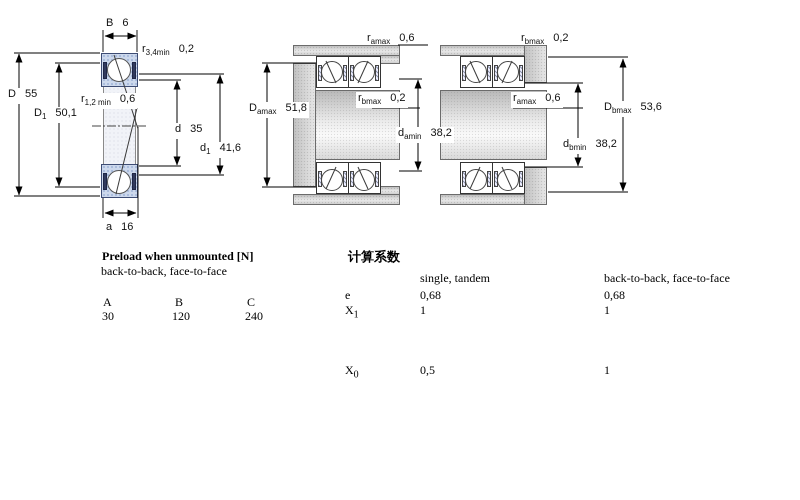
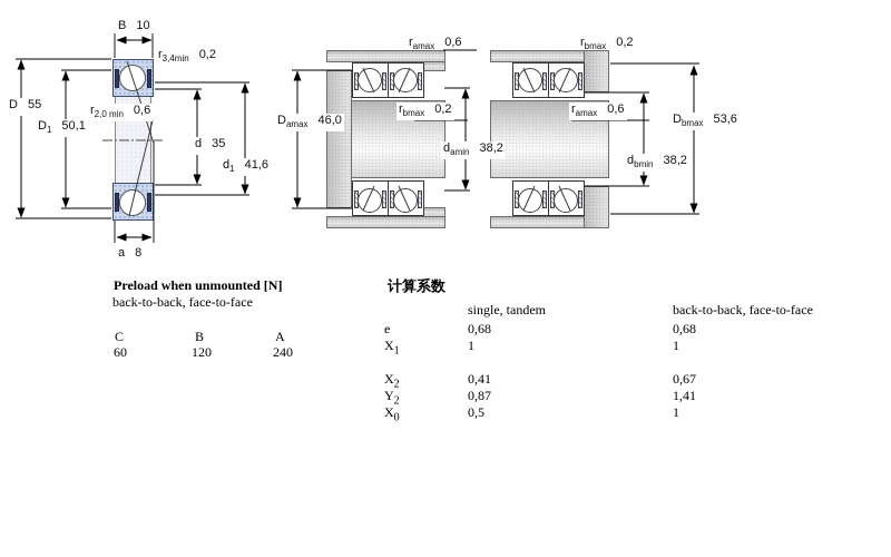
- B 6
+ B 10
  r3,4min 0,2
  D 55
  D1 50,1
- r1,2 min 0,6
+ r2,0 min 0,6
  d 35
  d1 41,6
- a 16
+ a 8
  ramax 0,6
- Damax 51,8
+ Damax 46,0
  rbmax 0,2
  damin 38,2
  rbmax 0,2
  ramax 0,6
  Dbmax 53,6
  dbmin 38,2
  Preload when unmounted [N]
  back-to-back, face-to-face
- A
+ C
  B
- C
+ A
- 30
+ 60
  120
  240
  计算系数
  single, tandem
  back-to-back, face-to-face
  e
  0,68
  0,68
  X1
  1
  1
+ X2
+ 0,41
+ 0,67
+ Y2
+ 0,87
+ 1,41
  X0
  0,5
  1
